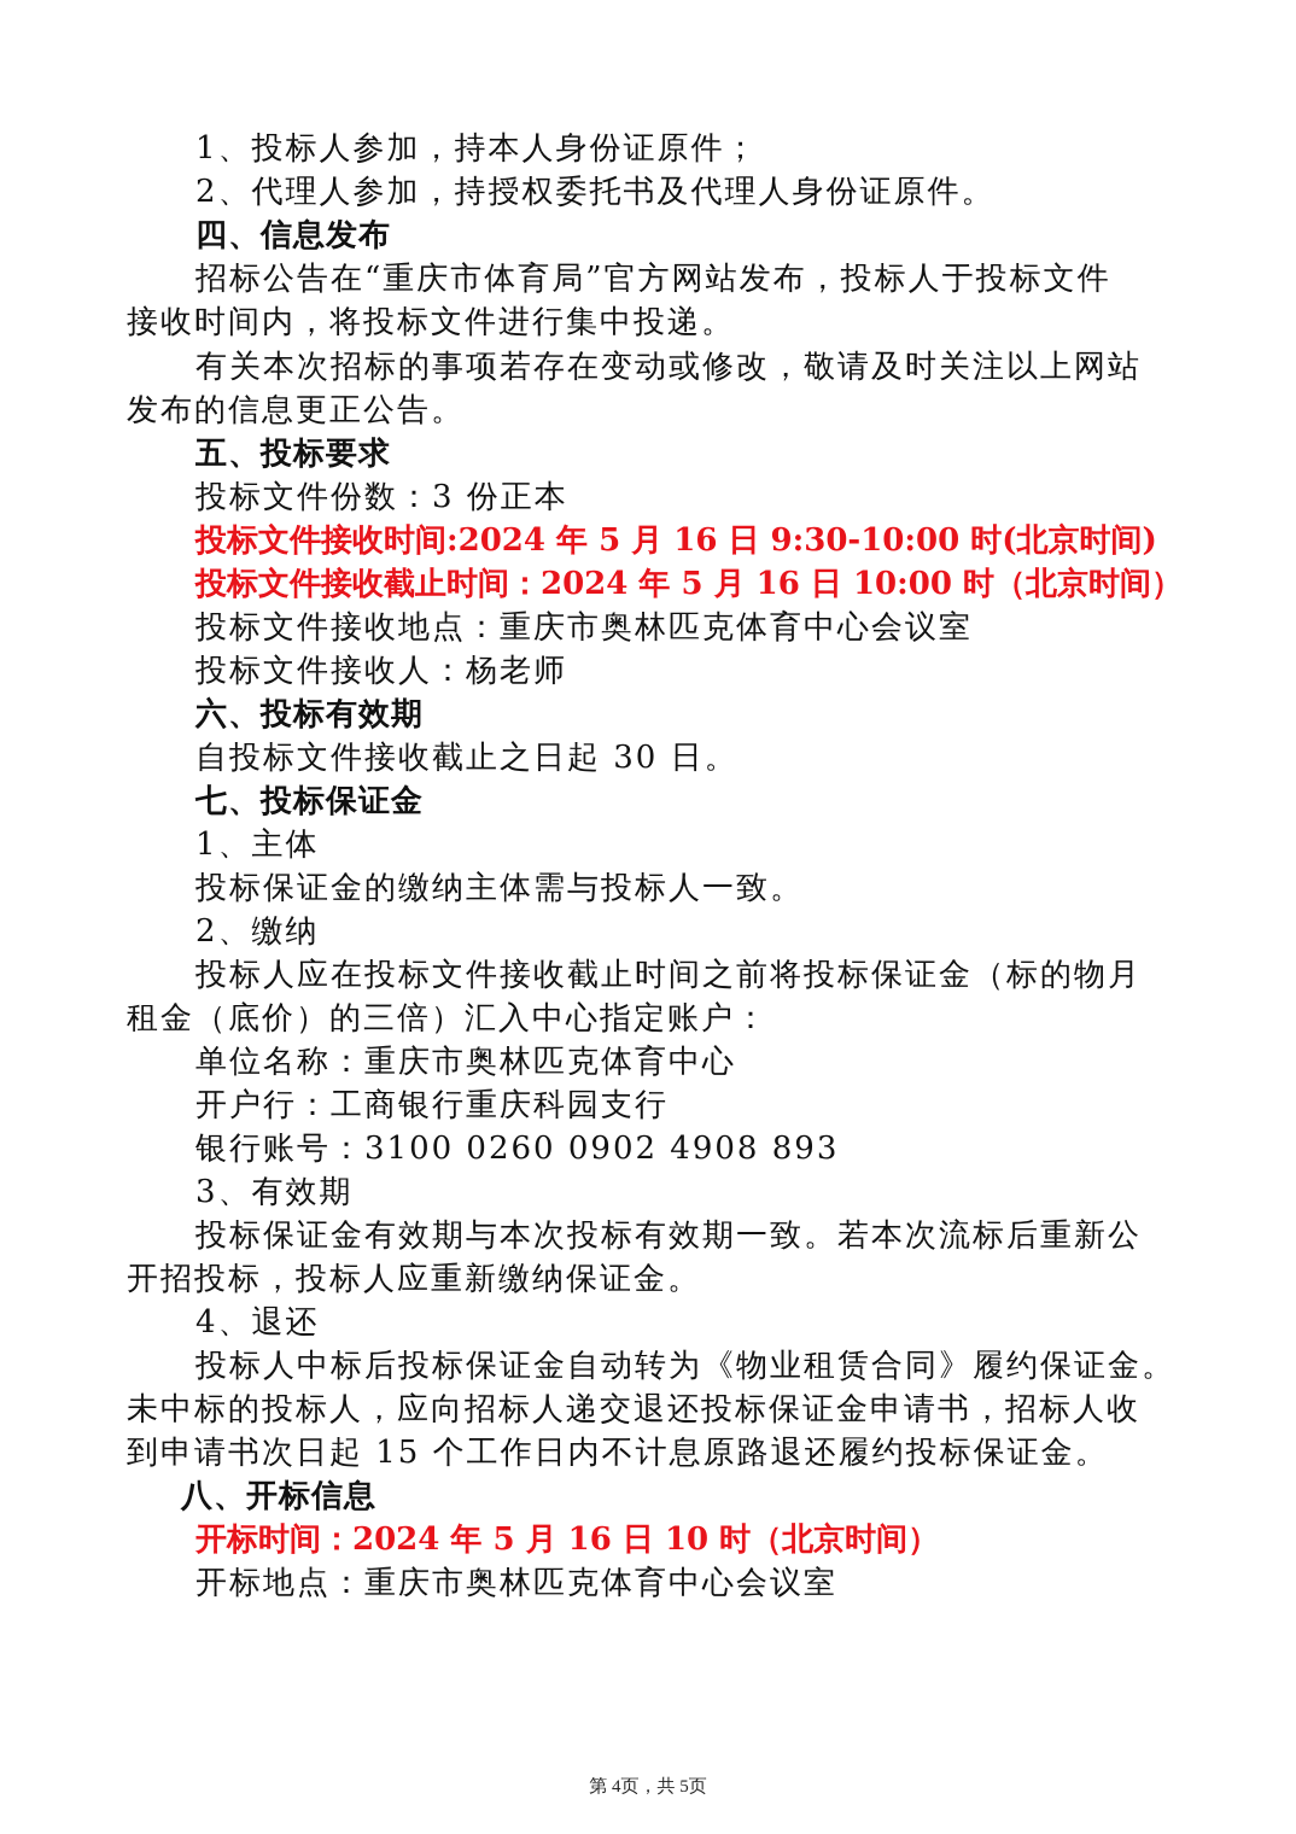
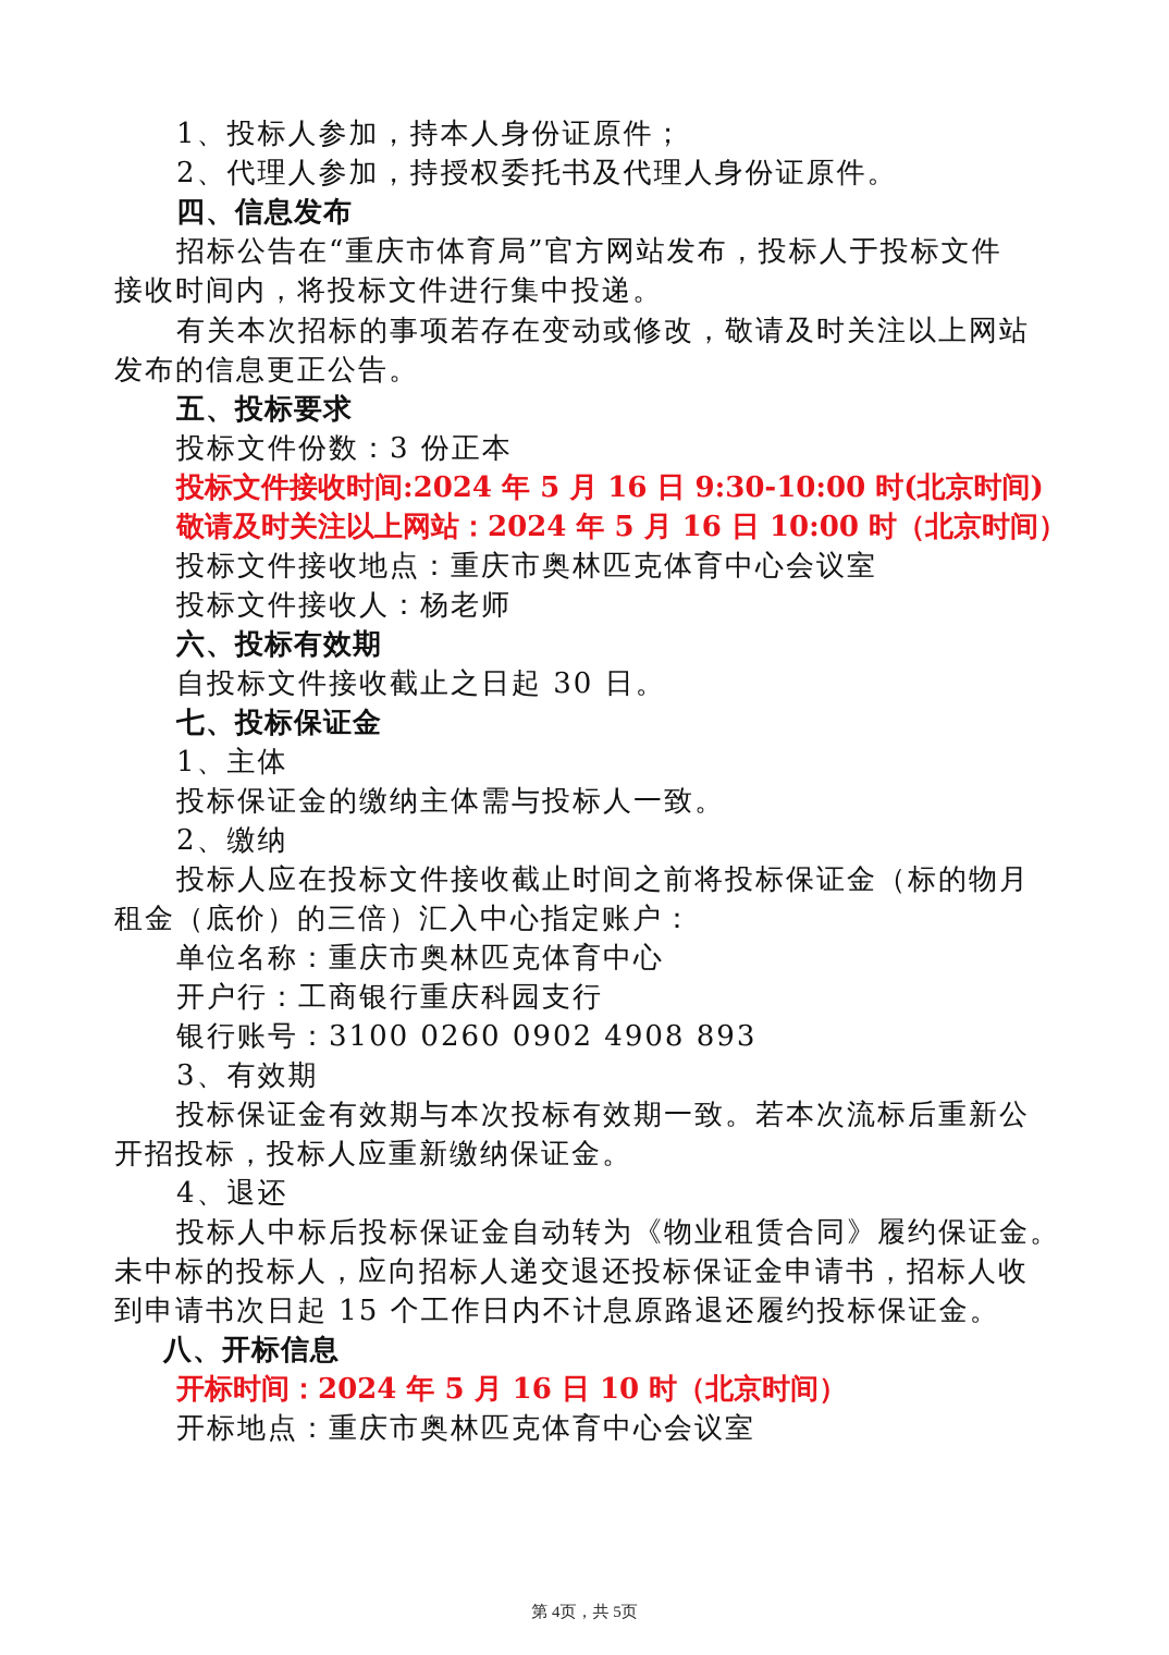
  1、投标人参加，持本人身份证原件；
  2、代理人参加，持授权委托书及代理人身份证原件。
  四、信息发布
  招标公告在“重庆市体育局”官方网站发布，投标人于投标文件
  接收时间内，将投标文件进行集中投递。
  有关本次招标的事项若存在变动或修改，敬请及时关注以上网站
  发布的信息更正公告。
  五、投标要求
  投标文件份数：3 份正本
  投标文件接收时间:2024 年 5 月 16 日 9:30-10:00 时(北京时间)
- 投标文件接收截止时间：2024 年 5 月 16 日 10:00 时（北京时间）
+ 敬请及时关注以上网站：2024 年 5 月 16 日 10:00 时（北京时间）
  投标文件接收地点：重庆市奥林匹克体育中心会议室
  投标文件接收人：杨老师
  六、投标有效期
  自投标文件接收截止之日起 30 日。
  七、投标保证金
  1、主体
  投标保证金的缴纳主体需与投标人一致。
  2、缴纳
  投标人应在投标文件接收截止时间之前将投标保证金（标的物月
  租金（底价）的三倍）汇入中心指定账户：
  单位名称：重庆市奥林匹克体育中心
  开户行：工商银行重庆科园支行
  银行账号：3100 0260 0902 4908 893
  3、有效期
  投标保证金有效期与本次投标有效期一致。若本次流标后重新公
  开招投标，投标人应重新缴纳保证金。
  4、退还
  投标人中标后投标保证金自动转为《物业租赁合同》履约保证金。
  未中标的投标人，应向招标人递交退还投标保证金申请书，招标人收
  到申请书次日起 15 个工作日内不计息原路退还履约投标保证金。
  八、开标信息
  开标时间：2024 年 5 月 16 日 10 时（北京时间）
  开标地点：重庆市奥林匹克体育中心会议室
  第 4页，共 5页
